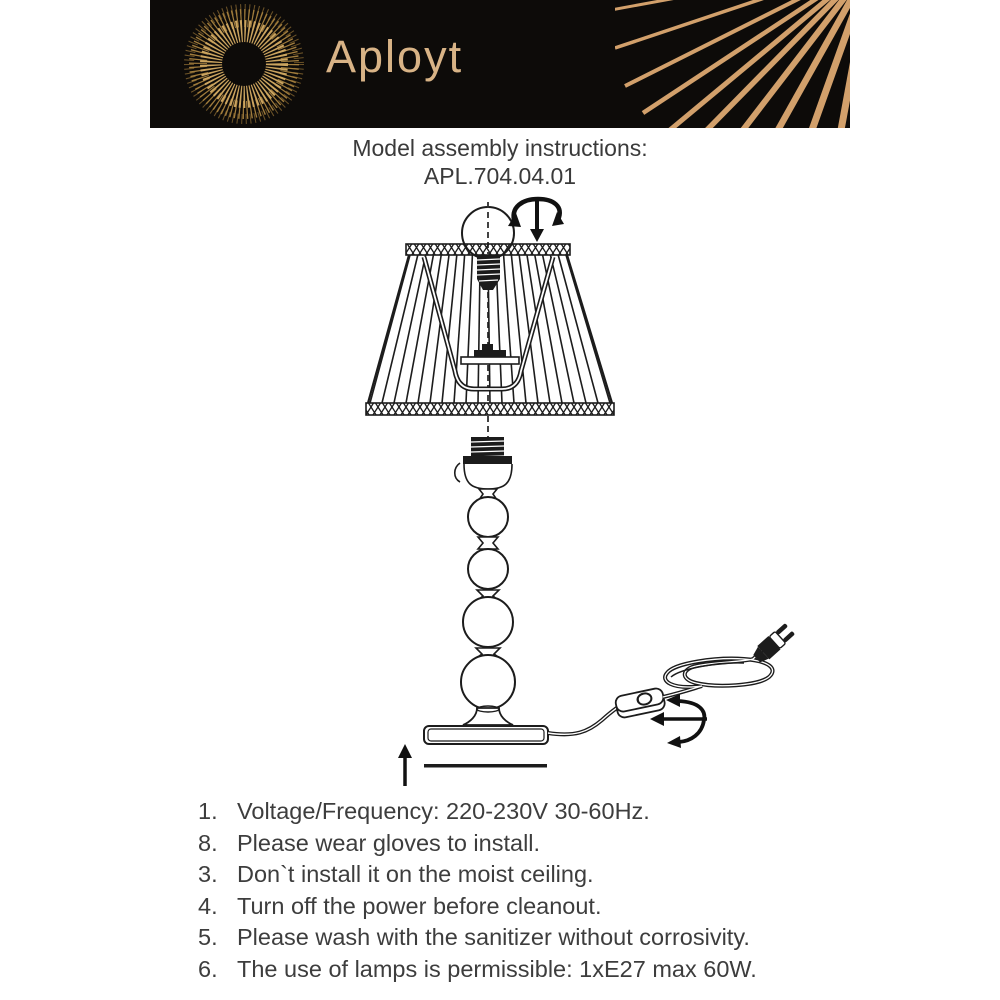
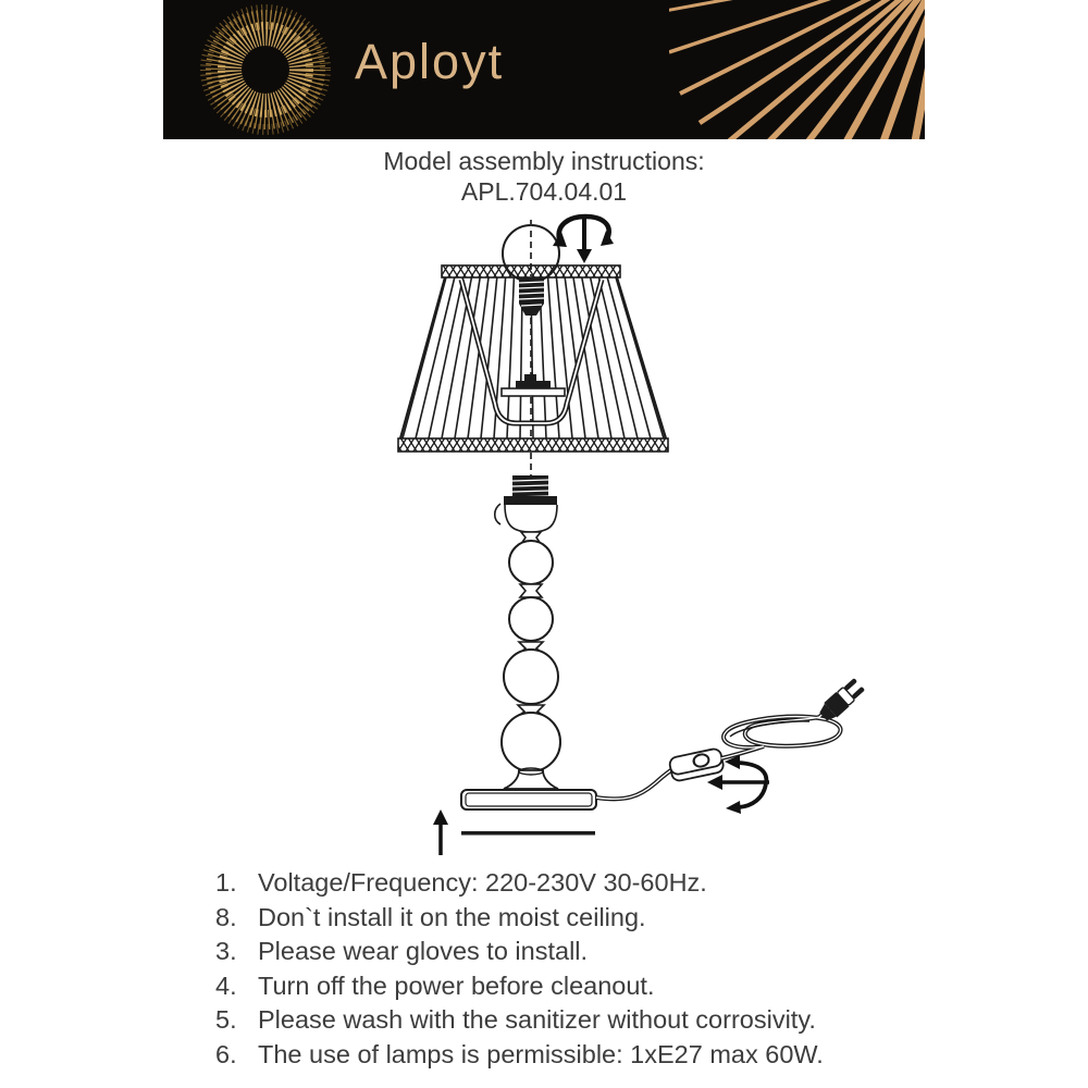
  Aployt
  Model assembly instructions:
  APL.704.04.01
  1.
  Voltage/Frequency: 220-230V 30-60Hz.
  8.
- Please wear gloves to install.
+ Don`t install it on the moist ceiling.
  3.
- Don`t install it on the moist ceiling.
+ Please wear gloves to install.
  4.
  Turn off the power before cleanout.
  5.
  Please wash with the sanitizer without corrosivity.
  6.
  The use of lamps is permissible: 1xE27 max 60W.
